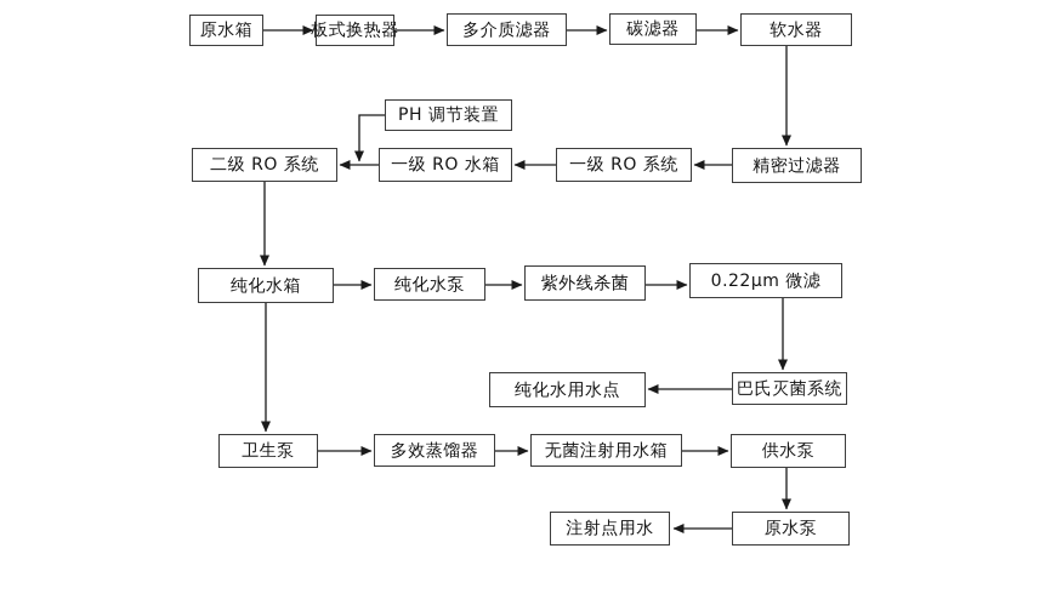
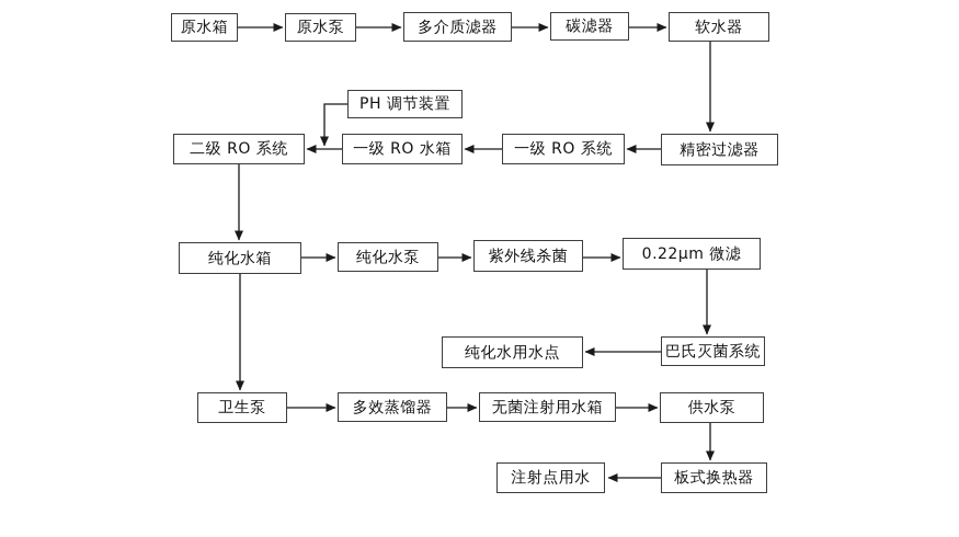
  原水箱
- 板式换热器
+ 原水泵
  多介质滤器
  碳滤器
  软水器
  PH 调节装置
  二级 RO 系统
  一级 RO 水箱
  一级 RO 系统
  精密过滤器
  纯化水箱
  纯化水泵
  紫外线杀菌
  0.22μm 微滤
  纯化水用水点
  巴氏灭菌系统
  卫生泵
  多效蒸馏器
  无菌注射用水箱
  供水泵
- 原水泵
+ 板式换热器
  注射点用水
